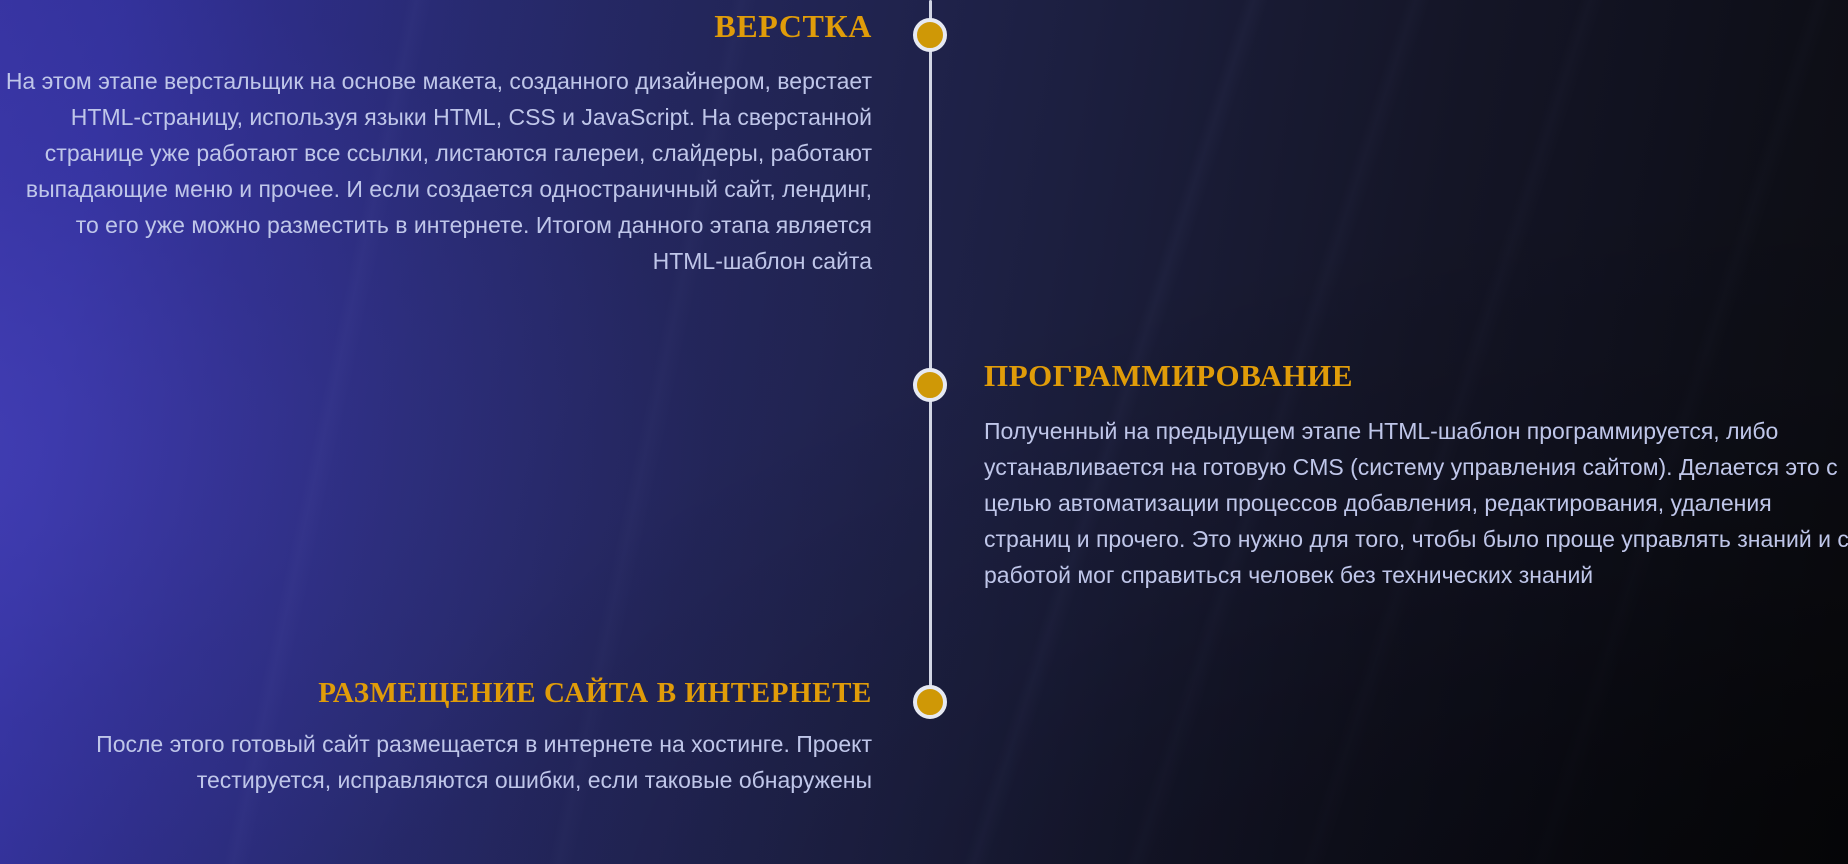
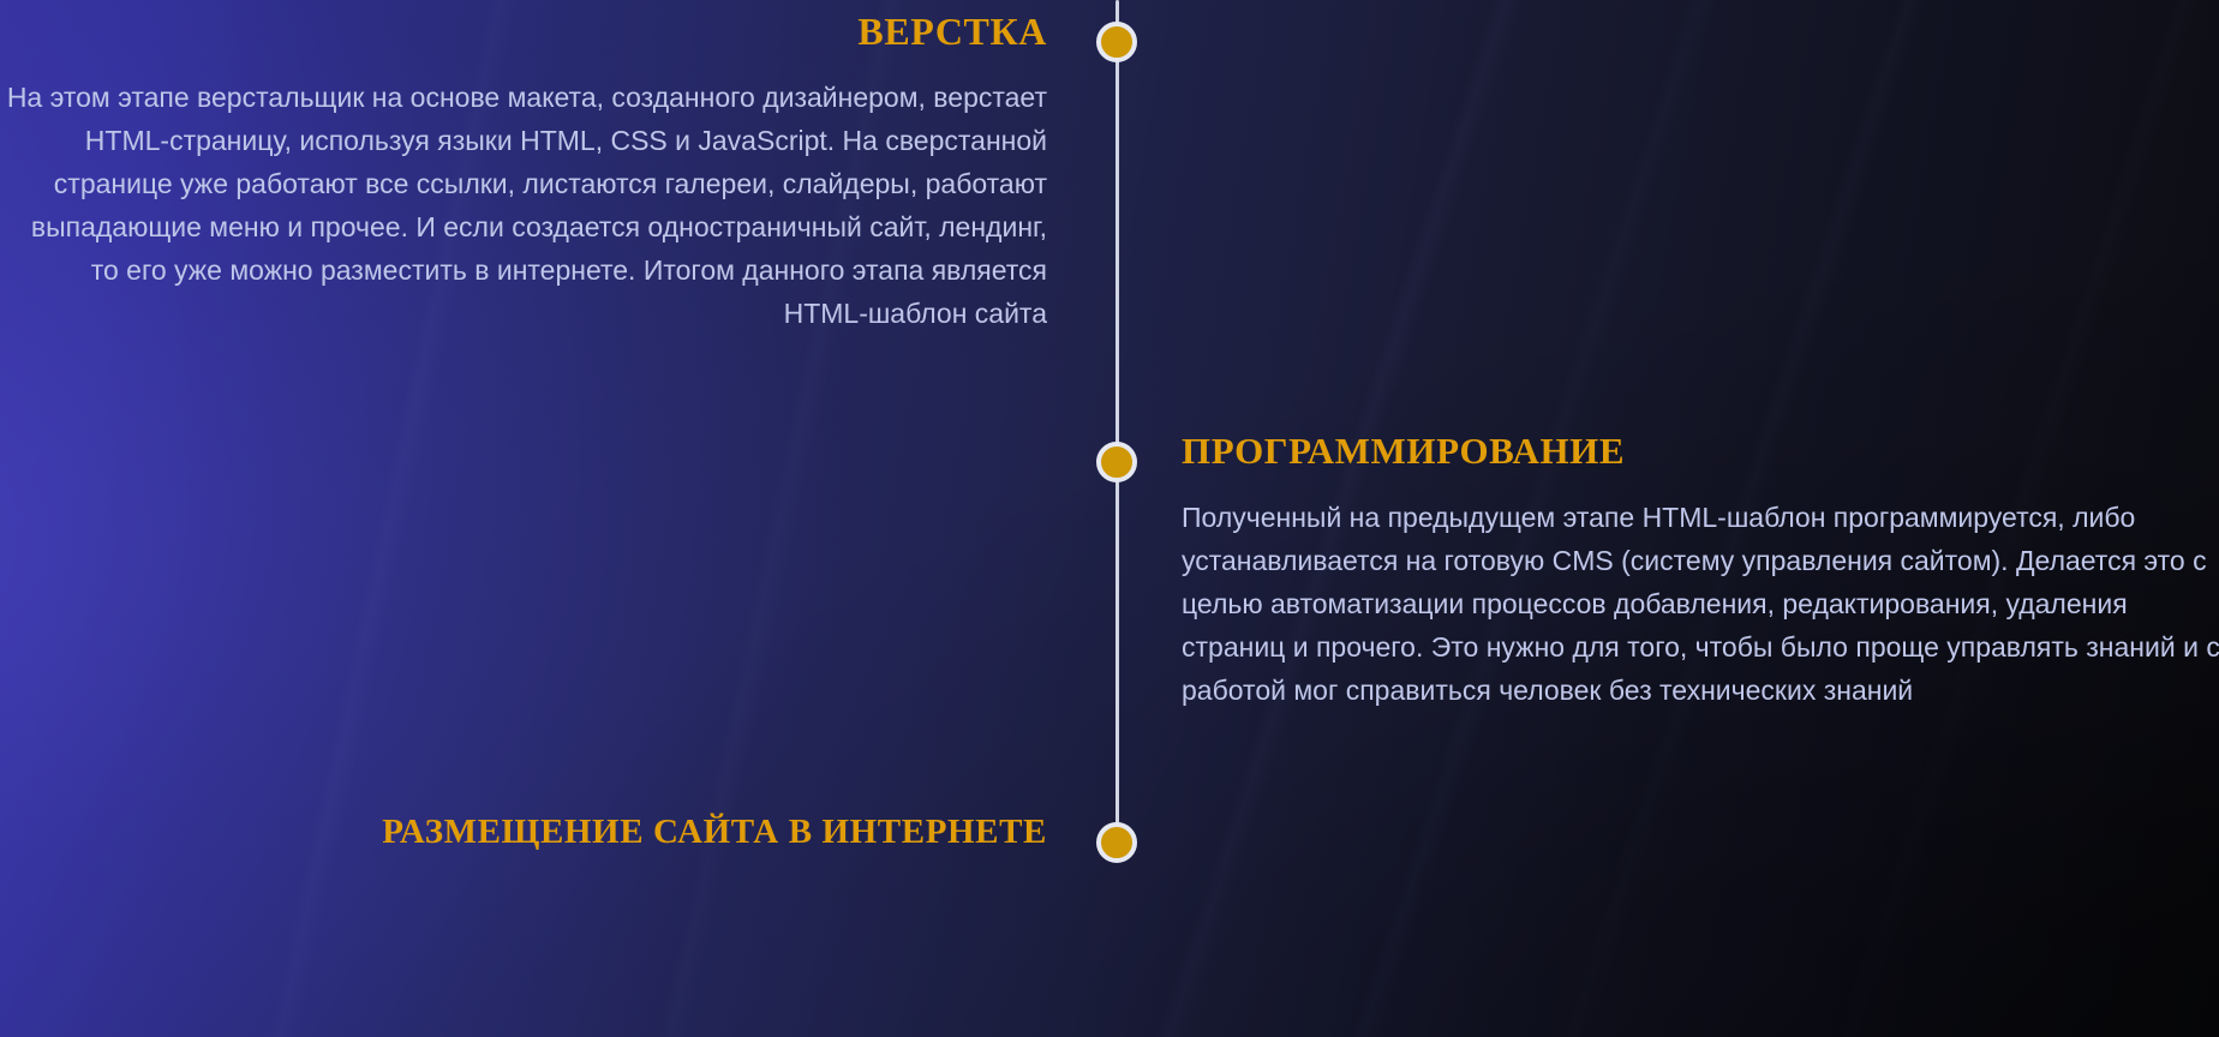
  ВЕРСТКА
  На этом этапе верстальщик на основе макета, созданного дизайнером, верстает HTML-страницу, используя языки HTML, CSS и JavaScript. На сверстанной странице уже работают все ссылки, листаются галереи, слайдеры, работают выпадающие меню и прочее. И если создается одностраничный сайт, лендинг, то его уже можно разместить в интернете. Итогом данного этапа является HTML-шаблон сайта
  ПРОГРАММИРОВАНИЕ
  Полученный на предыдущем этапе HTML-шаблон программируется, либо устанавливается на готовую CMS (систему управления сайтом). Делается это с целью автоматизации процессов добавления, редактирования, удаления страниц и прочего. Это нужно для того, чтобы было проще управлять знаний и с работой мог справиться человек без технических знаний
  РАЗМЕЩЕНИЕ САЙТА В ИНТЕРНЕТЕ
- После этого готовый сайт размещается в интернете на хостинге. Проект тестируется, исправляются ошибки, если таковые обнаружены
